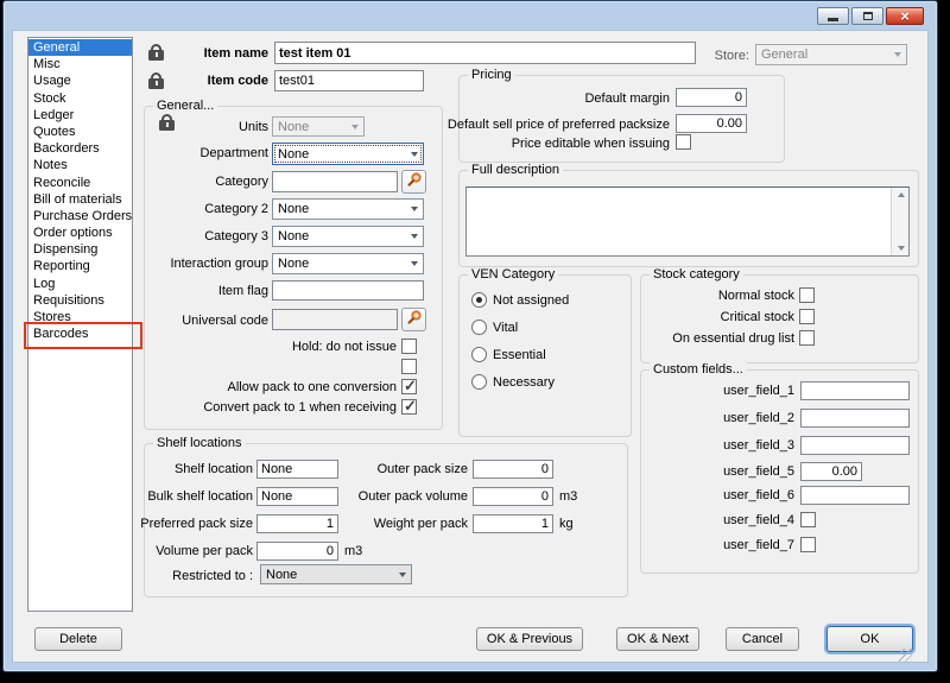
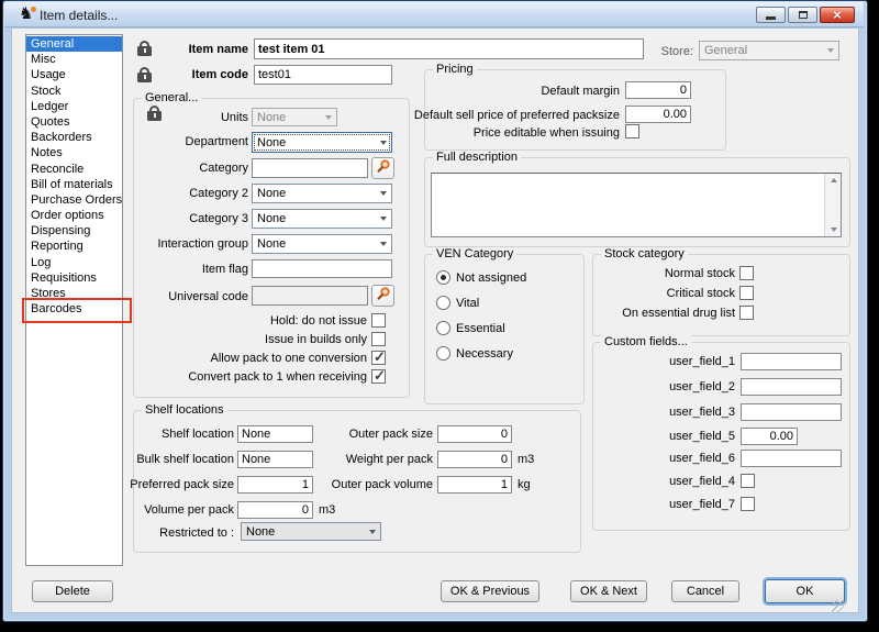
+ ♞
+ Item details...
  General
  Misc
  Usage
  Stock
  Ledger
  Quotes
  Backorders
  Notes
  Reconcile
  Bill of materials
  Purchase Orders
  Order options
  Dispensing
  Reporting
  Log
  Requisitions
  Stores
  Barcodes
  Item name
  test item 01
  Store:
  General
  Item code
  test01
  General...
  Units
  None
  Department
  None
  Category
  Category 2
  None
  Category 3
  None
  Interaction group
  None
  Item flag
  Universal code
  Hold: do not issue
+ Issue in builds only
  Allow pack to one conversion
  Convert pack to 1 when receiving
  Pricing
  Default margin
  0
  Default sell price of preferred packsize
  0.00
  Price editable when issuing
  Full description
  VEN Category
  Not assigned
  Vital
  Essential
  Necessary
  Stock category
  Normal stock
  Critical stock
  On essential drug list
  Custom fields...
  user_field_1
  user_field_2
  user_field_3
  user_field_5
  0.00
  user_field_6
  user_field_4
  user_field_7
  Shelf locations
  Shelf location
  None
  Bulk shelf location
  None
  Preferred pack size
  1
  Volume per pack
  0
  m3
  Restricted to :
  None
  Outer pack size
  0
- Outer pack volume
+ Weight per pack
  0
  m3
- Weight per pack
+ Outer pack volume
  1
  kg
  Delete
  OK & Previous
  OK & Next
  Cancel
  OK
